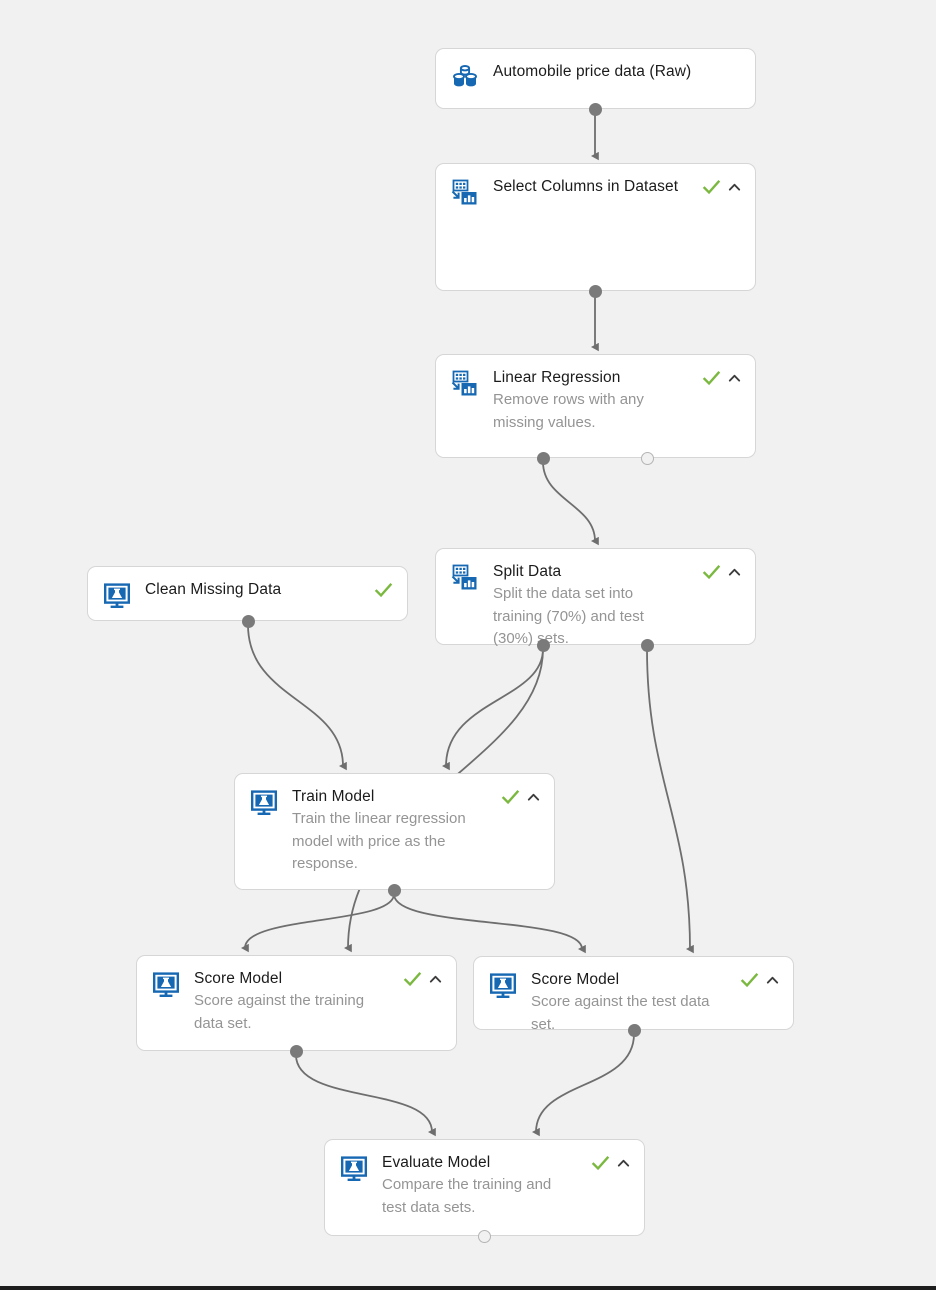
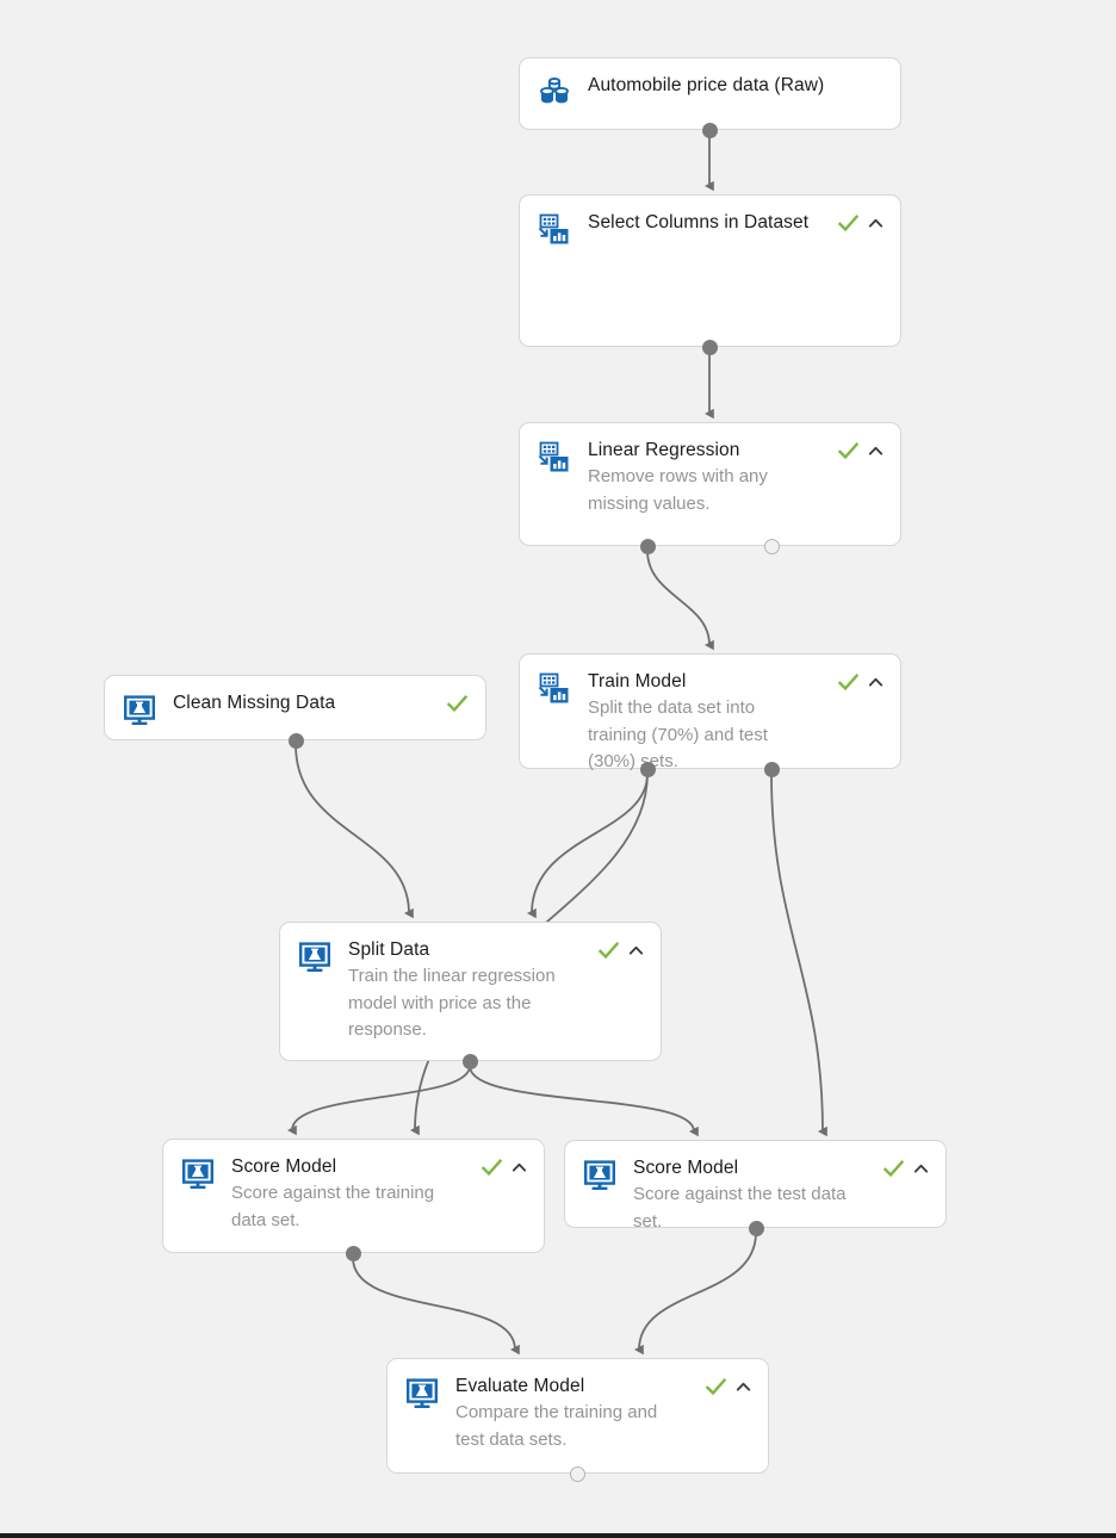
  Automobile price data (Raw)
  Select Columns in Dataset
  Linear Regression
  Remove rows with any missing values.
  Clean Missing Data
- Split Data
+ Train Model
  Split the data set into training (70%) and test (30%)ets.
- Train Model
+ Split Data
  Train the linear regression model with price as the response.
  Score Model
  Score against the training data set.
  Score Model
  Score against the test data set.
  Evaluate Model
  Compare the training and test data sets.
